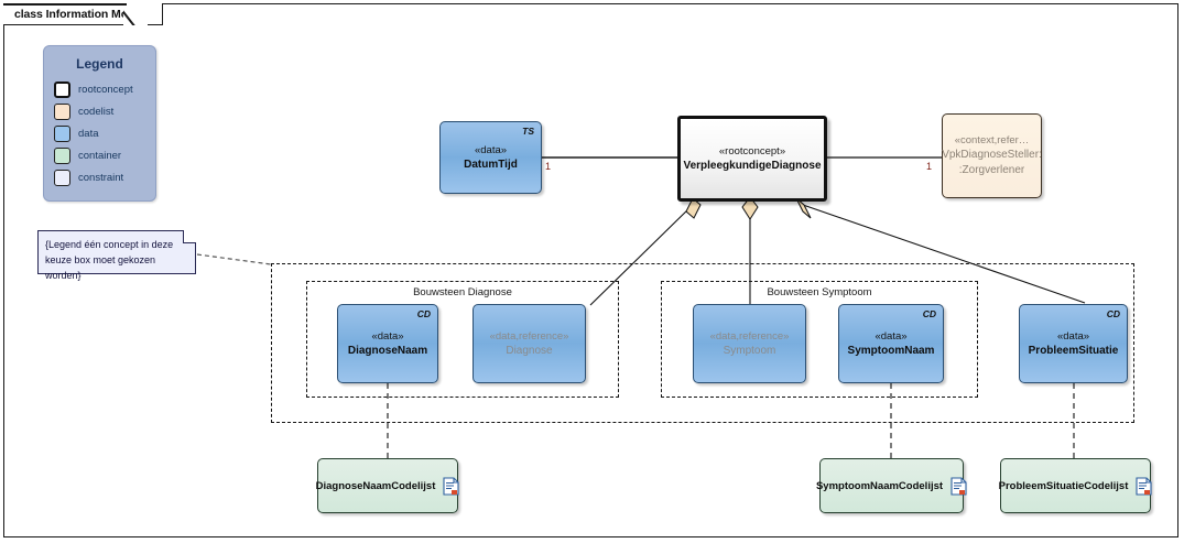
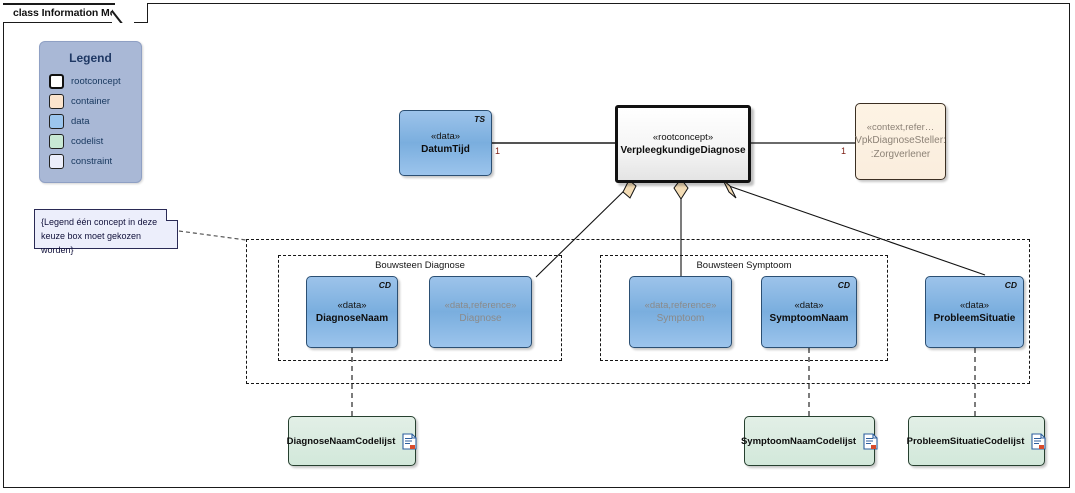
  class Information M
  Legend
  rootconcept
- codelist
+ container
  data
- container
+ codelist
  constraint
  {Legend één concept in deze keuze box moet gekozen worden}
  Bouwsteen Diagnose
  Bouwsteen Symptoom
  TS
  «data»
  DatumTijd
  «rootconcept»
  VerpleegkundigeDiagnose
  «context,refer…
  VpkDiagnoseSteller:
  :Zorgverlener
  CD
  «data»
  DiagnoseNaam
  «data,reference»
  Diagnose
  «data,reference»
  Symptoom
  CD
  «data»
  SymptoomNaam
  CD
  «data»
  ProbleemSituatie
  DiagnoseNaamCodelijst
  SymptoomNaamCodelijst
  ProbleemSituatieCodelijst
  1
  1
